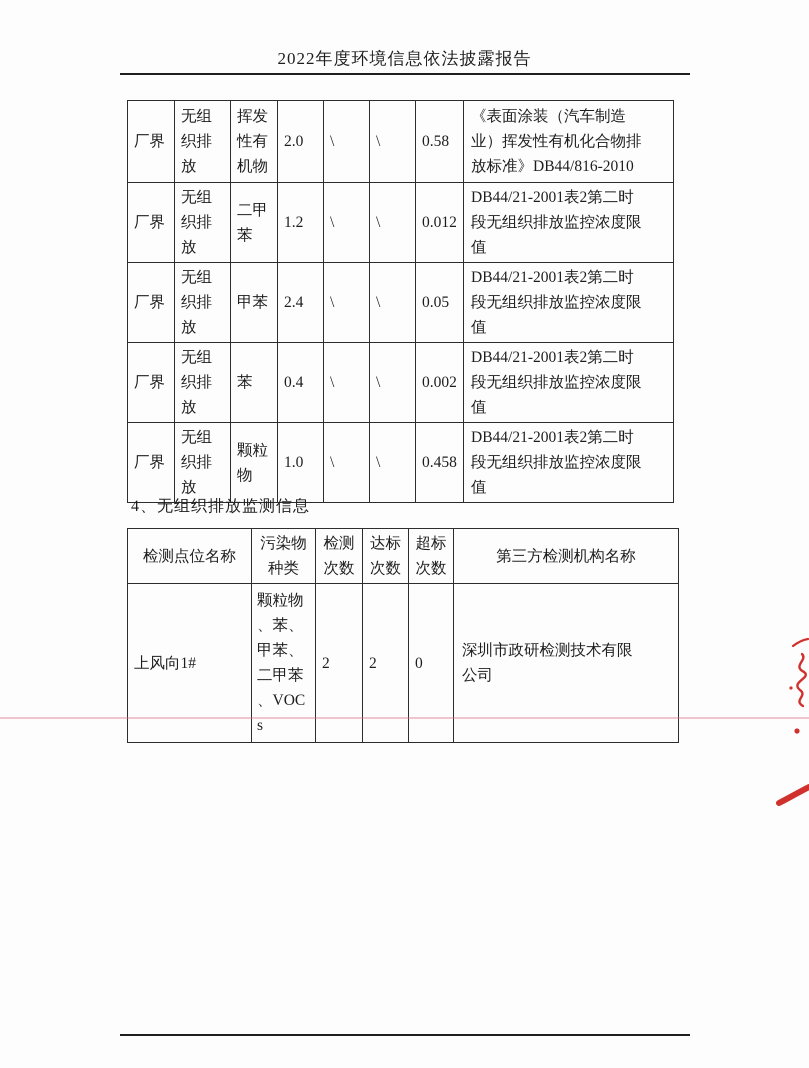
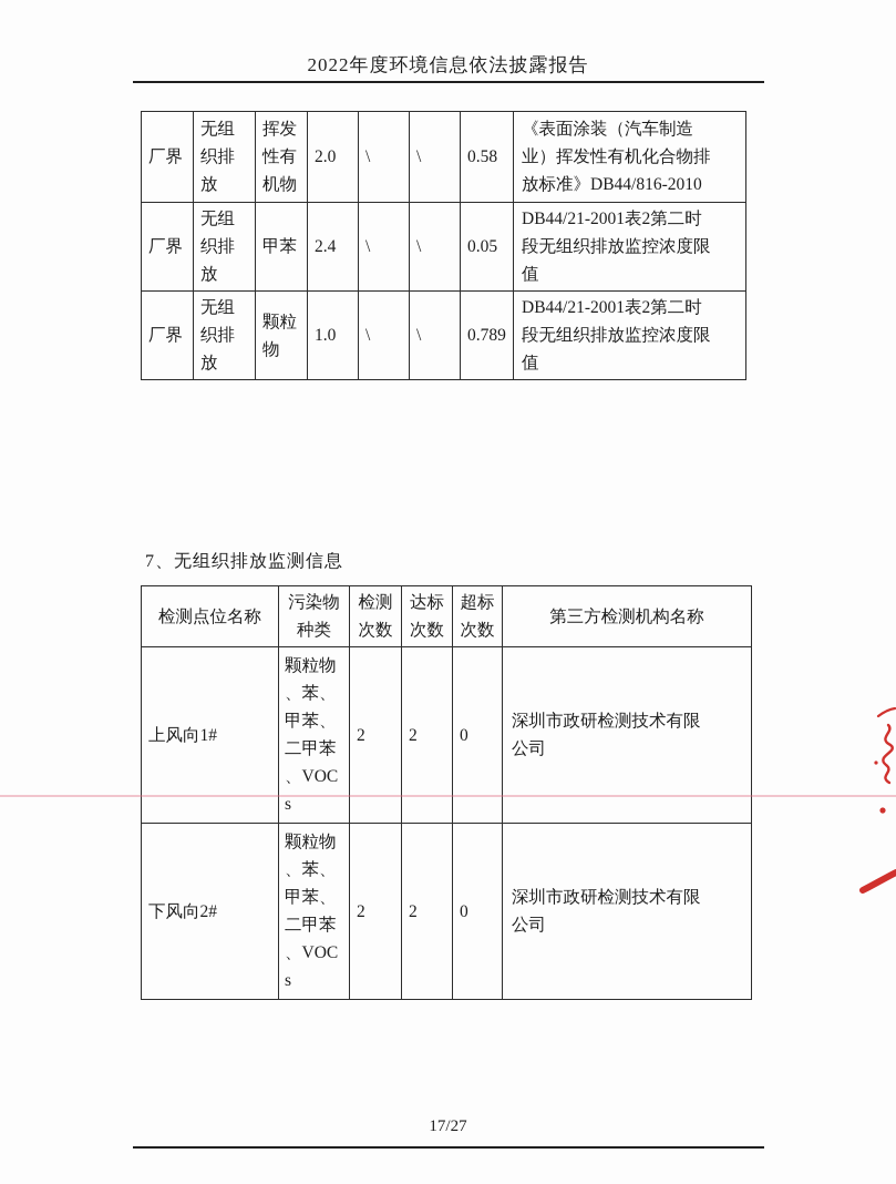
  2022年度环境信息依法披露报告
  厂界	无组织排放	挥发性有机物	2.0	\	\	0.58	《表面涂装（汽车制造业）挥发性有机化合物排放标准》DB44/816-2010
- 厂界	无组织排放	二甲苯	1.2	\	\	0.012	DB44/21-2001表2第二时段无组织排放监控浓度限值
  厂界	无组织排放	甲苯	2.4	\	\	0.05	DB44/21-2001表2第二时段无组织排放监控浓度限值
- 厂界	无组织排放	苯	0.4	\	\	0.002	DB44/21-2001表2第二时段无组织排放监控浓度限值
- 厂界	无组织排放	颗粒物	1.0	\	\	0.458	DB44/21-2001表2第二时段无组织排放监控浓度限值
+ 厂界	无组织排放	颗粒物	1.0	\	\	0.789	DB44/21-2001表2第二时段无组织排放监控浓度限值
- 4、无组织排放监测信息
+ 7、无组织排放监测信息
  检测点位名称	污染物种类	检测次数	达标次数	超标次数	第三方检测机构名称
  上风向1#	颗粒物、苯、甲苯、二甲苯、VOCs	2	2	0	深圳市政研检测技术有限公司
+ 下风向2#	颗粒物、苯、甲苯、二甲苯、VOCs	2	2	0	深圳市政研检测技术有限公司
+ 17/27
